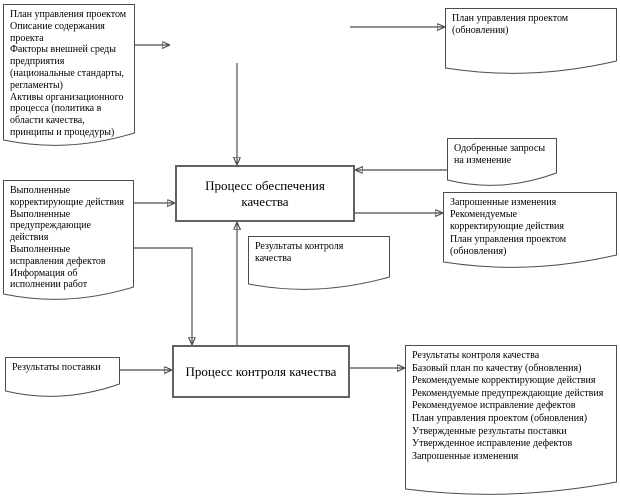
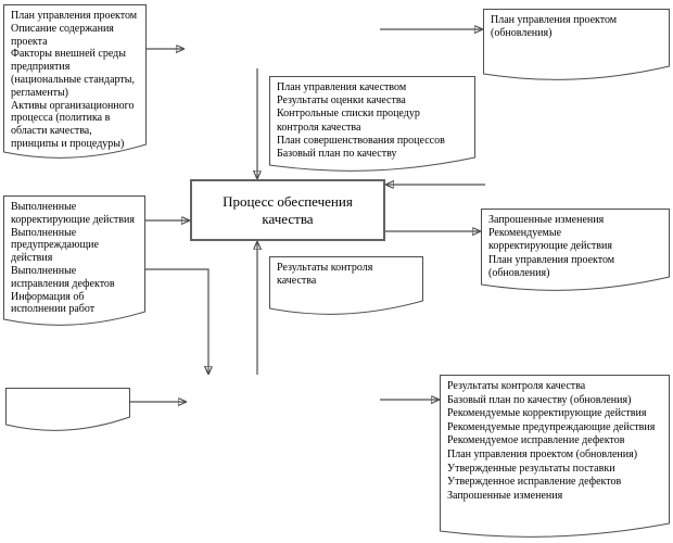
  План управления проектом
  Описание содержания
  проекта
  Факторы внешней среды
  предприятия
  (национальные стандарты,
  регламенты)
  Активы организационного
  процесса (политика в
  области качества,
  принципы и процедуры)
  План управления проектом
  (обновления)
+ План управления качеством
+ Результаты оценки качества
+ Контрольные списки процедур
+ контроля качества
+ План совершенствования процессов
+ Базовый план по качеству
  Процесс обеспечения
  качества
- Одобренные запросы
- на изменение
  Запрошенные изменения
  Рекомендуемые
  корректирующие действия
  План управления проектом
  (обновления)
  Выполненные
  корректирующие действия
  Выполненные
  предупреждающие
  действия
  Выполненные
  исправления дефектов
  Информация об
  исполнении работ
  Результаты контроля
  качества
- Результаты поставки
- Процесс контроля качества
  Результаты контроля качества
  Базовый план по качеству (обновления)
  Рекомендуемые корректирующие действия
  Рекомендуемые предупреждающие действия
  Рекомендуемое исправление дефектов
  План управления проектом (обновления)
  Утвержденные результаты поставки
  Утвержденное исправление дефектов
  Запрошенные изменения
